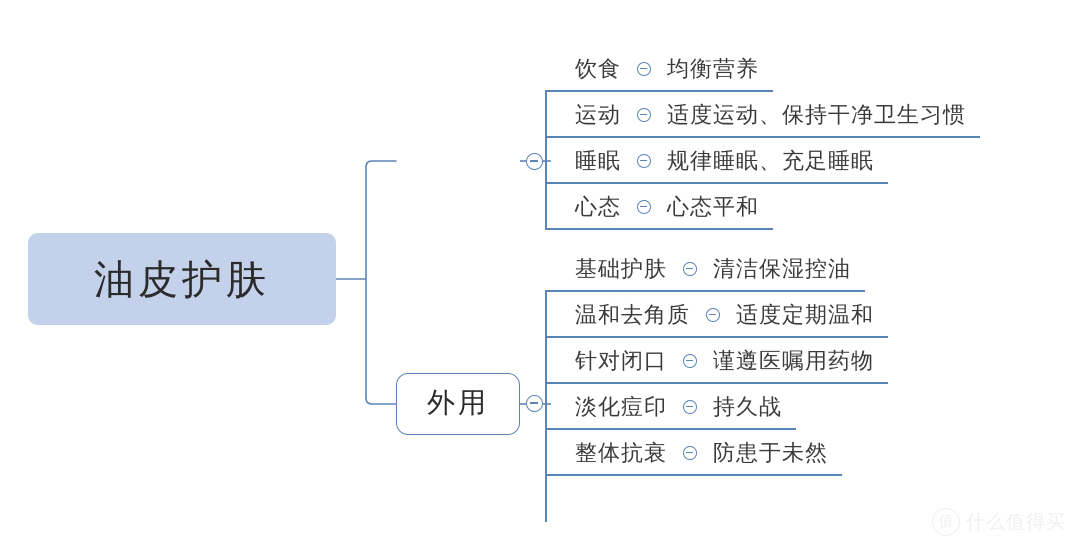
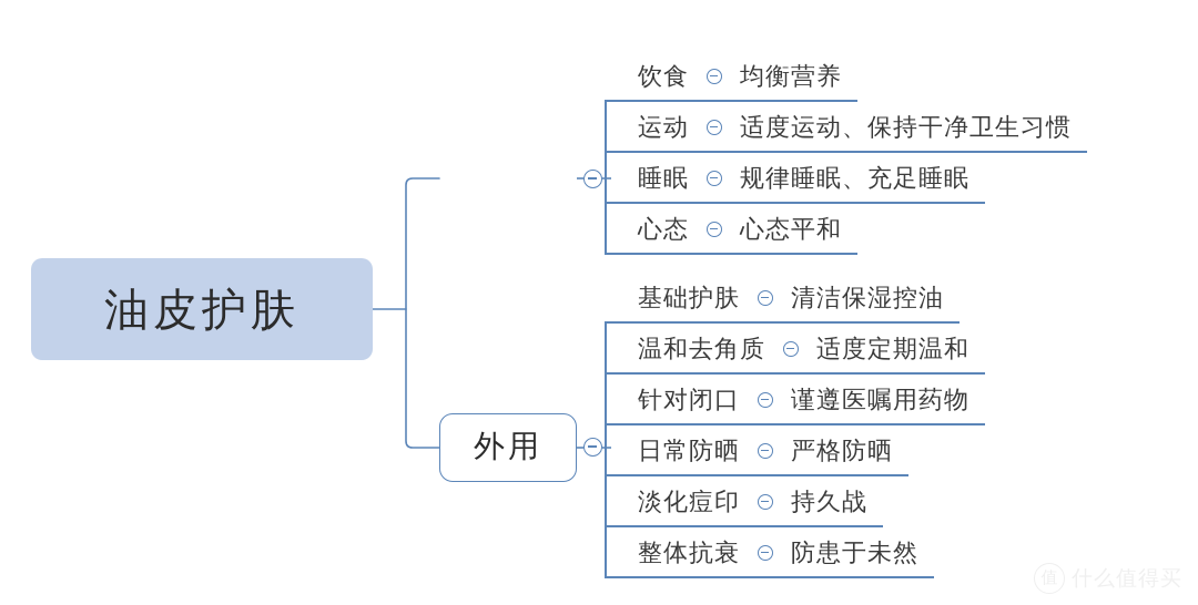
  油皮护肤
  外用
  饮食
  均衡营养
  运动
  适度运动、保持干净卫生习惯
  睡眠
  规律睡眠、充足睡眠
  心态
  心态平和
  基础护肤
  清洁保湿控油
  温和去角质
  适度定期温和
  针对闭口
  谨遵医嘱用药物
+ 日常防晒
+ 严格防晒
  淡化痘印
  持久战
  整体抗衰
  防患于未然
